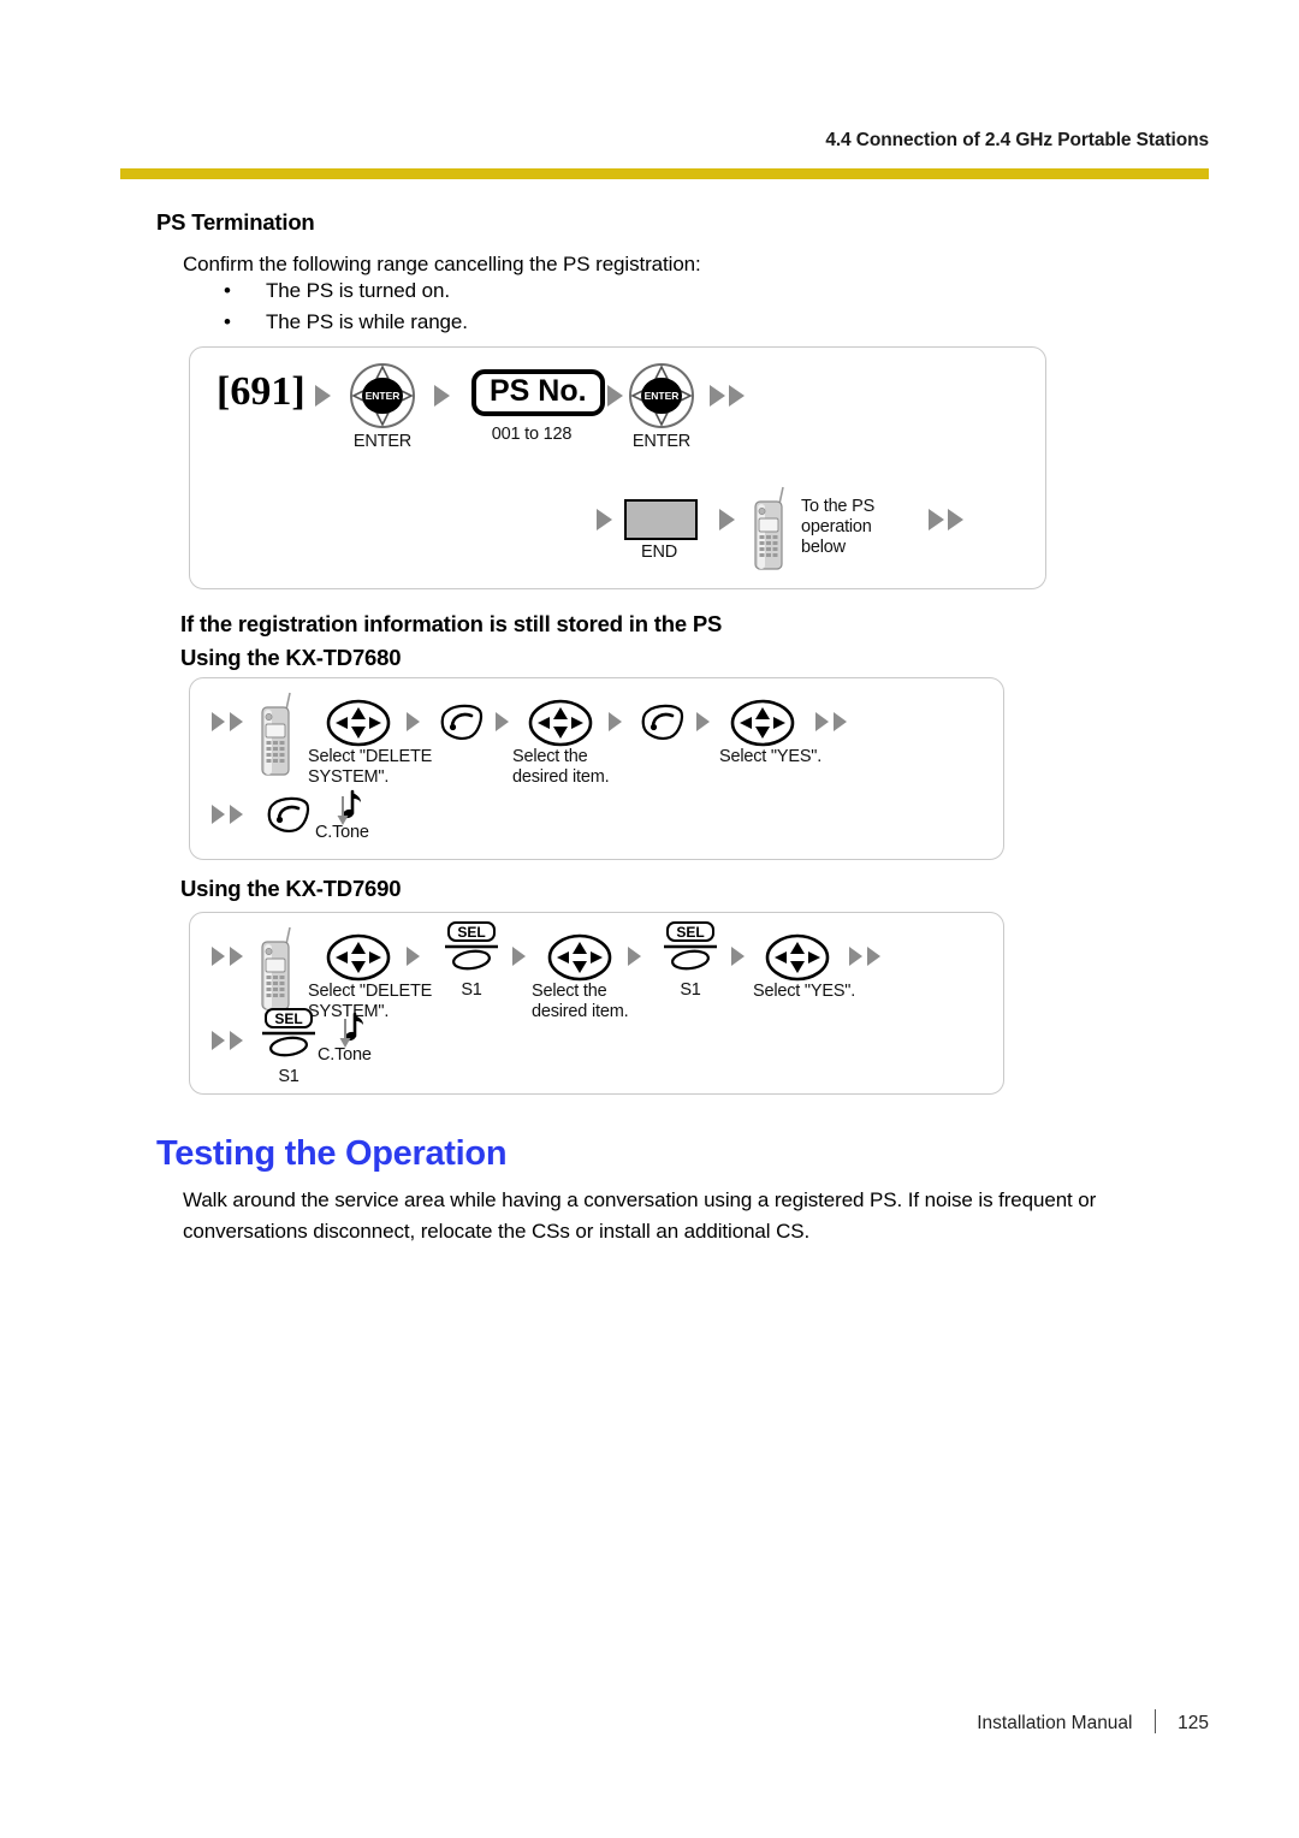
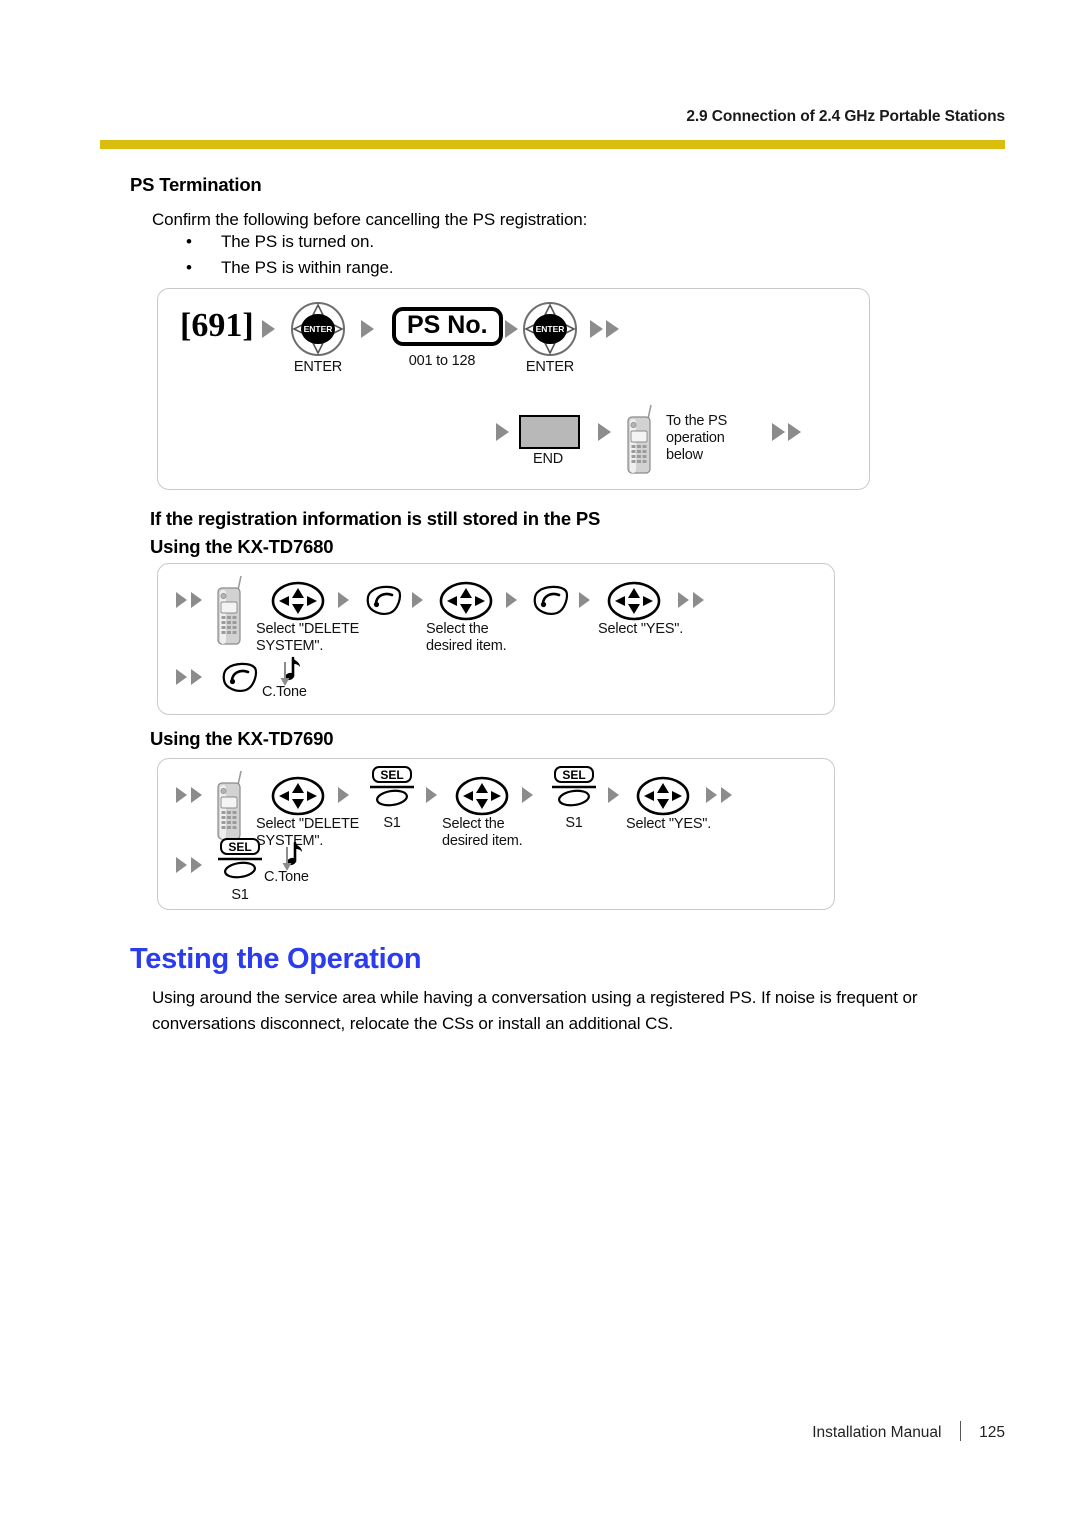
- 4.4 Connection of 2.4 GHz Portable Stations
+ 2.9 Connection of 2.4 GHz Portable Stations
  PS Termination
- Confirm the following range cancelling the PS registration:
+ Confirm the following before cancelling the PS registration:
  •
  The PS is turned on.
  •
- The PS is while range.
+ The PS is within range.
  [691]
  ENTER
  ENTER
  PS No.
  001 to 128
  ENTER
  ENTER
  END
  To the PS
  operation
  below
  If the registration information is still stored in the PS
  Using the KX-TD7680
  Select "DELETE
  SYSTEM".
  Select the
  desired item.
  Select "YES".
  C.Tone
  Using the KX-TD7690
  Select "DELETE
  SYSTEM".
  SEL
  S1
  Select the
  desired item.
  SEL
  S1
  Select "YES".
  SEL
  S1
  C.Tone
  Testing the Operation
- Walk around the service area while having a conversation using a registered PS. If noise is frequent or conversations disconnect, relocate the CSs or install an additional CS.
+ Using around the service area while having a conversation using a registered PS. If noise is frequent or conversations disconnect, relocate the CSs or install an additional CS.
  Installation Manual 125
